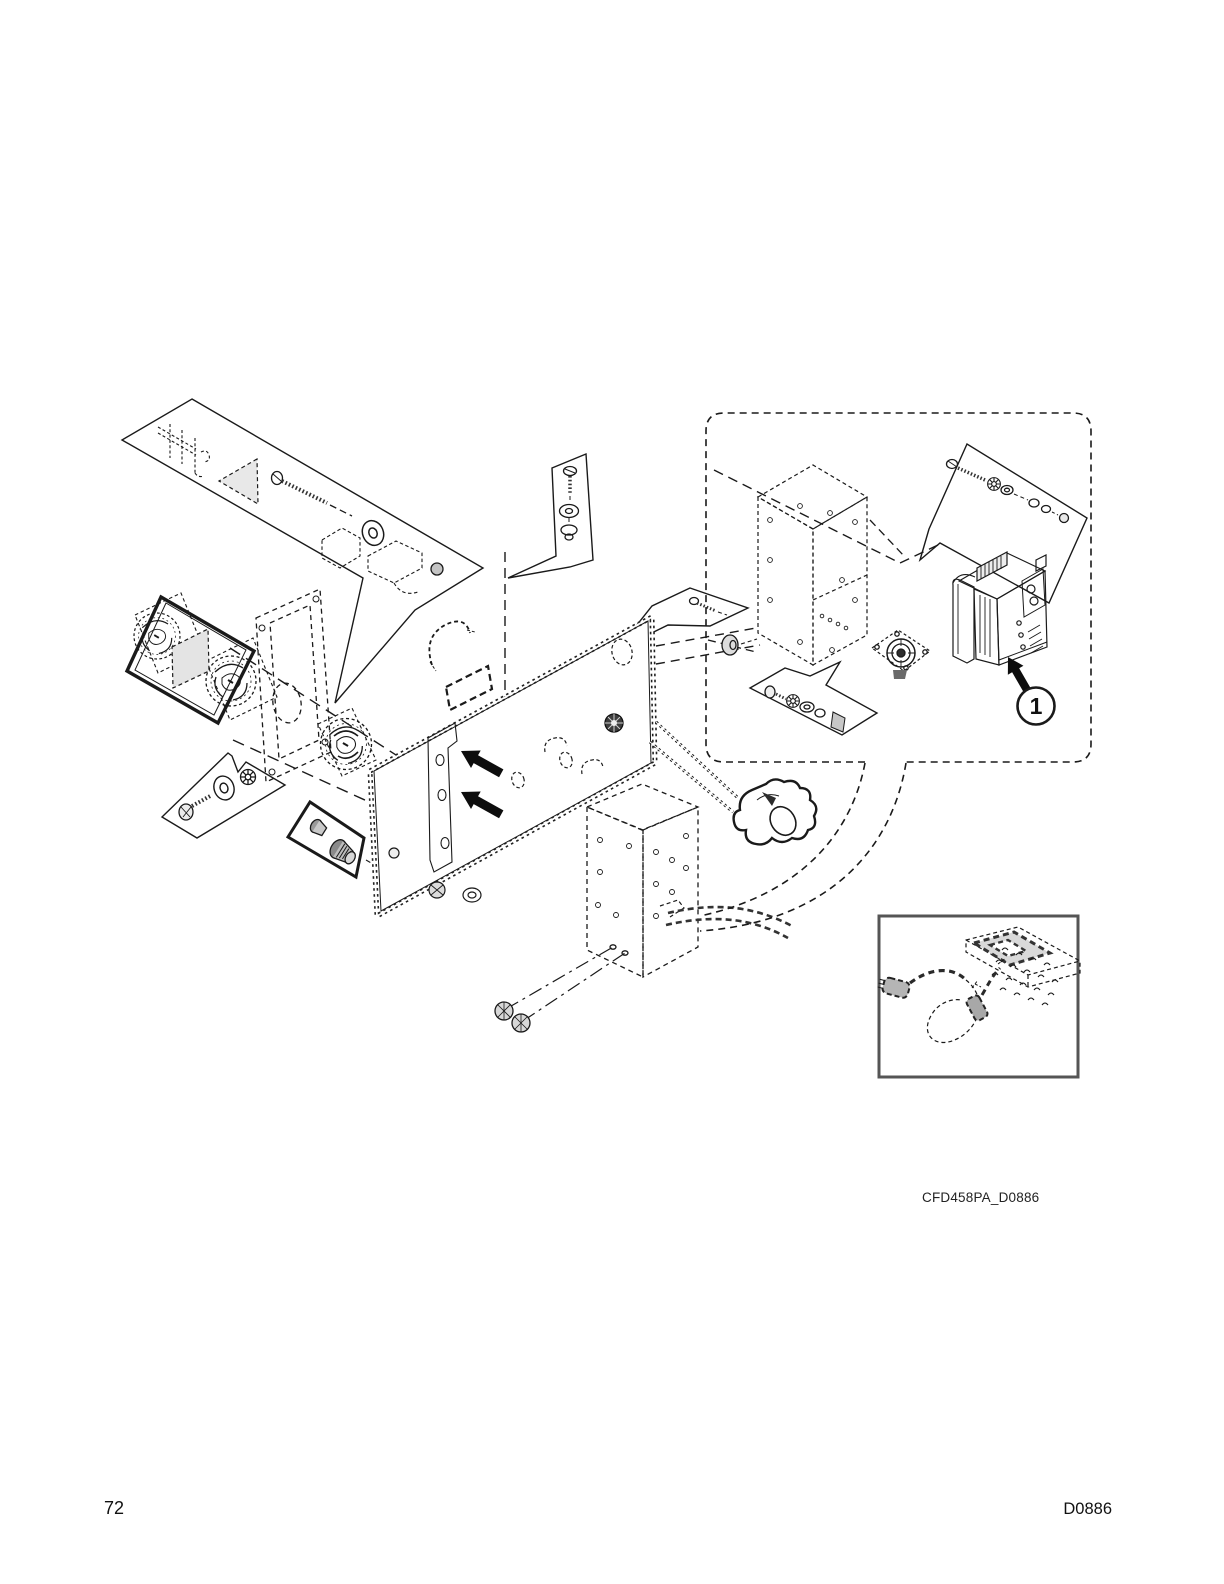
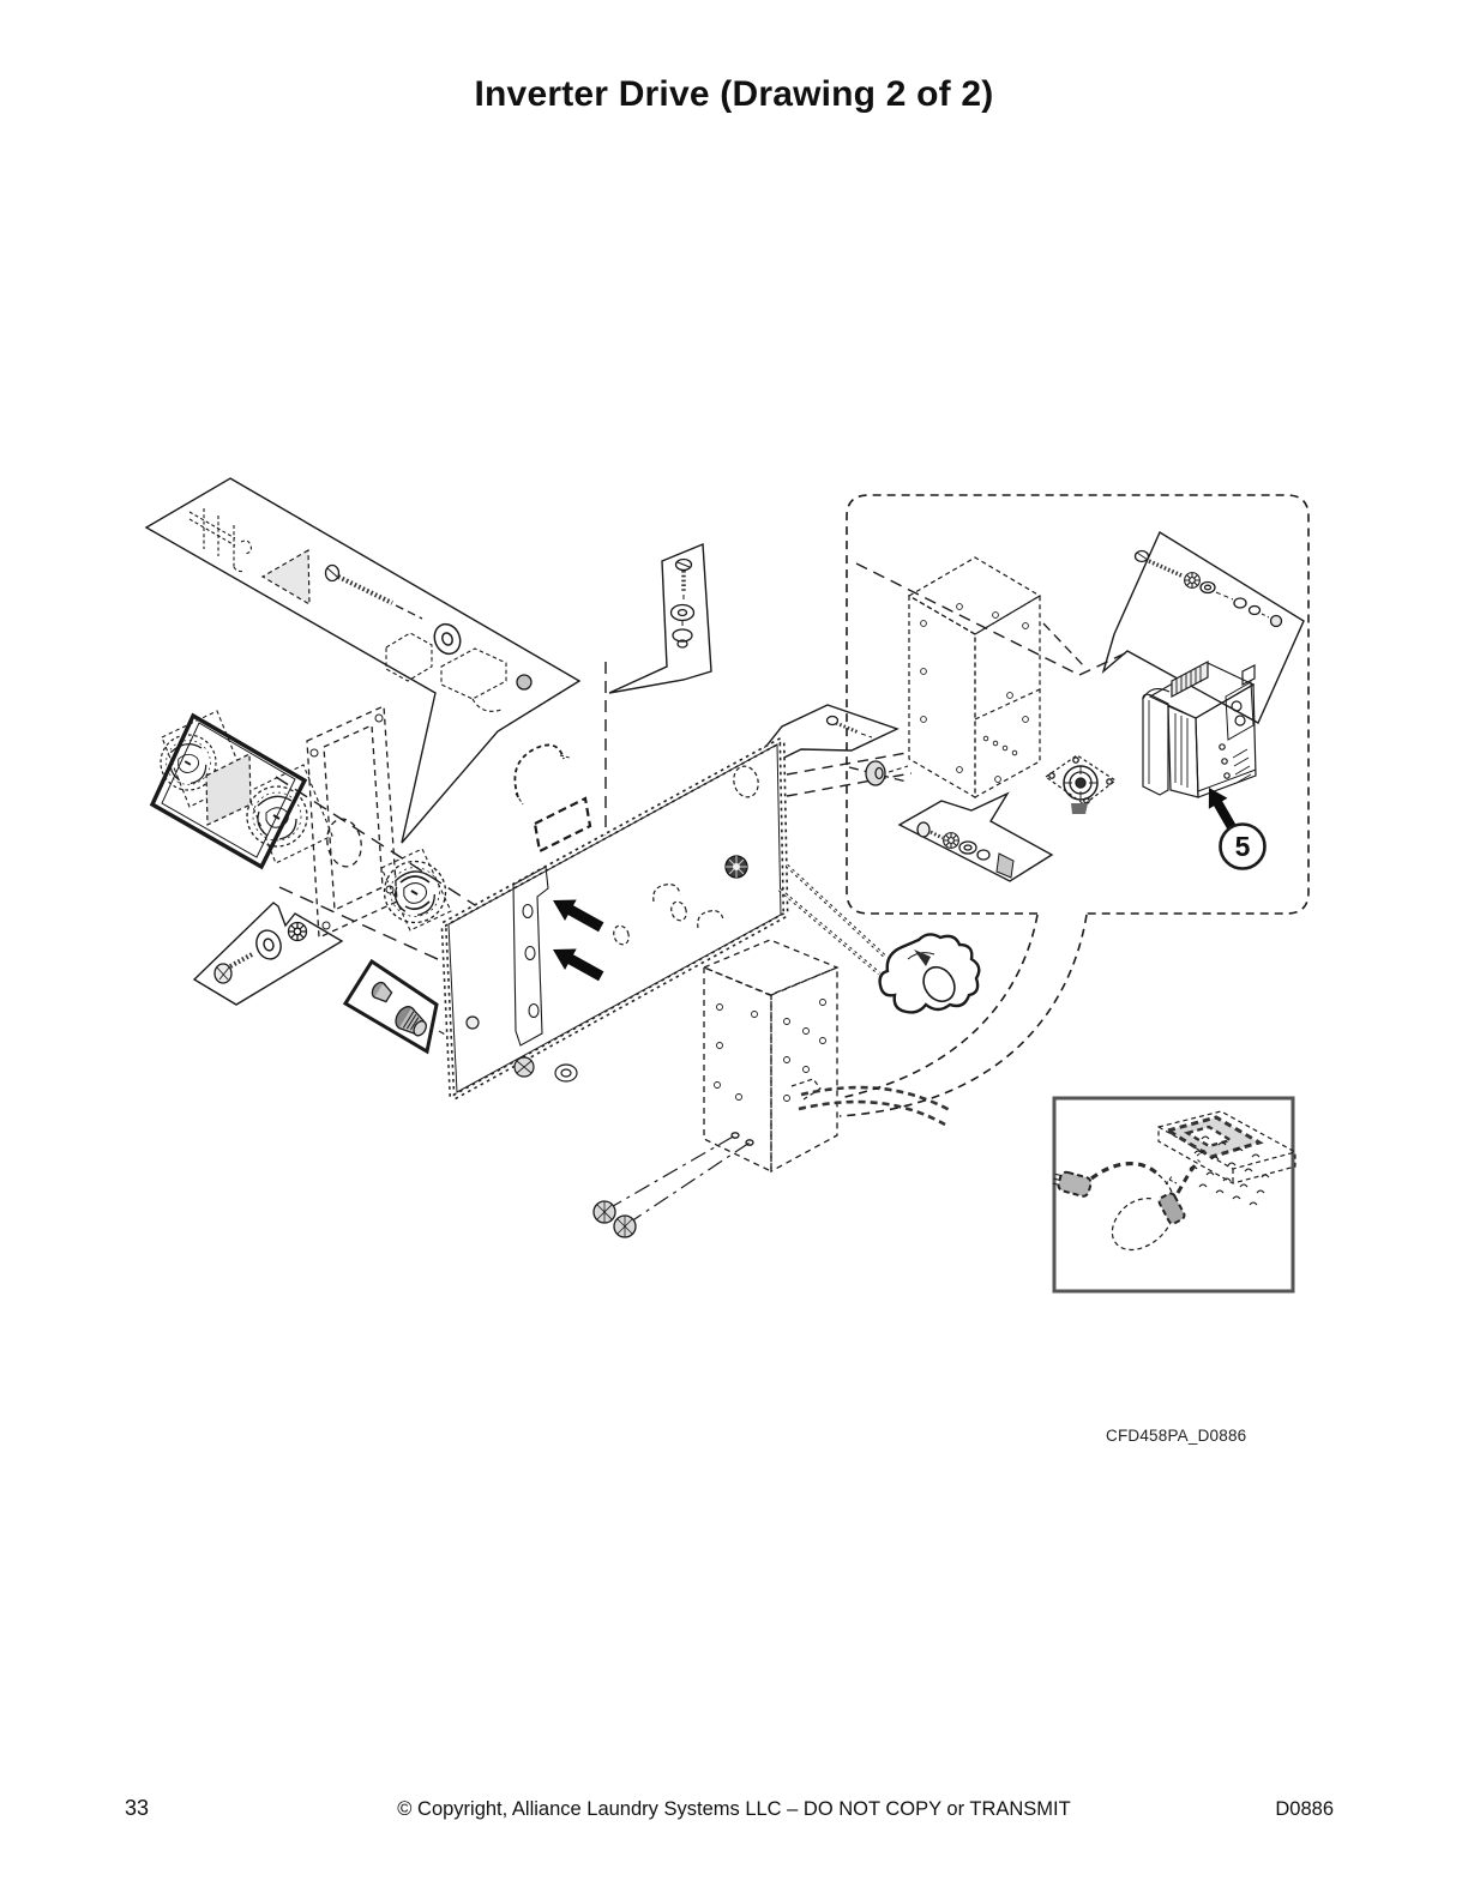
+ Inverter Drive (Drawing 2 of 2)
- 1
+ 5
  CFD458PA_D0886
- 72
+ 33
+ © Copyright, Alliance Laundry Systems LLC – DO NOT COPY or TRANSMIT
  D0886
